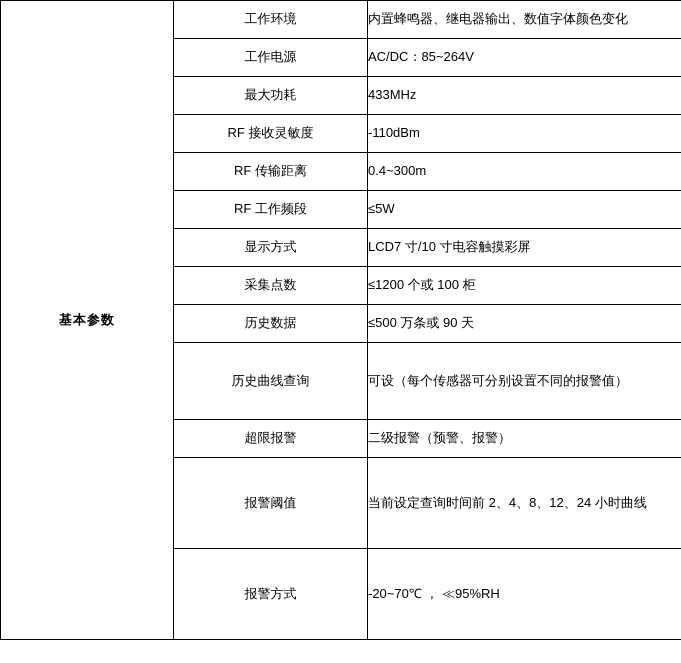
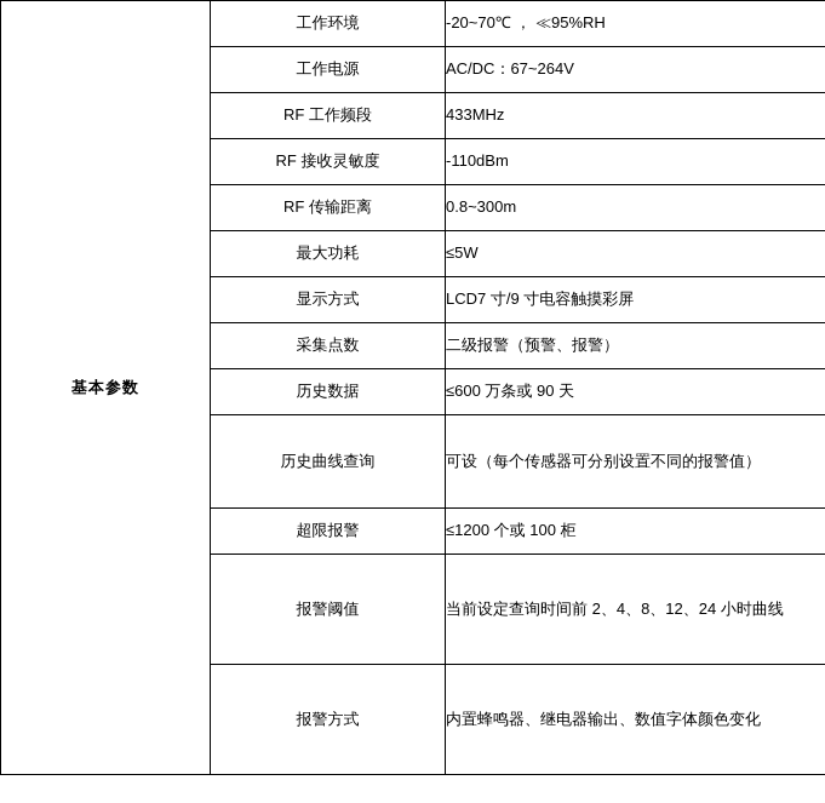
- 基本参数	工作环境	内置蜂鸣器、继电器输出、数值字体颜色变化
+ 基本参数	工作环境	-20~70℃ ， ≪95%RH
- 工作电源	AC/DC：85~264V
+ 工作电源	AC/DC：67~264V
- 最大功耗	433MHz
+ RF 工作频段	433MHz
  RF 接收灵敏度	-110dBm
- RF 传输距离	0.4~300m
+ RF 传输距离	0.8~300m
- RF 工作频段	≤5W
+ 最大功耗	≤5W
- 显示方式	LCD7 寸/10 寸电容触摸彩屏
+ 显示方式	LCD7 寸/9 寸电容触摸彩屏
- 采集点数	≤1200 个或 100 柜
+ 采集点数	二级报警（预警、报警）
- 历史数据	≤500 万条或 90 天
+ 历史数据	≤600 万条或 90 天
  历史曲线查询	可设（每个传感器可分别设置不同的报警值）
- 超限报警	二级报警（预警、报警）
+ 超限报警	≤1200 个或 100 柜
  报警阈值	当前设定查询时间前 2、4、8、12、24 小时曲线
- 报警方式	-20~70℃ ， ≪95%RH
+ 报警方式	内置蜂鸣器、继电器输出、数值字体颜色变化
